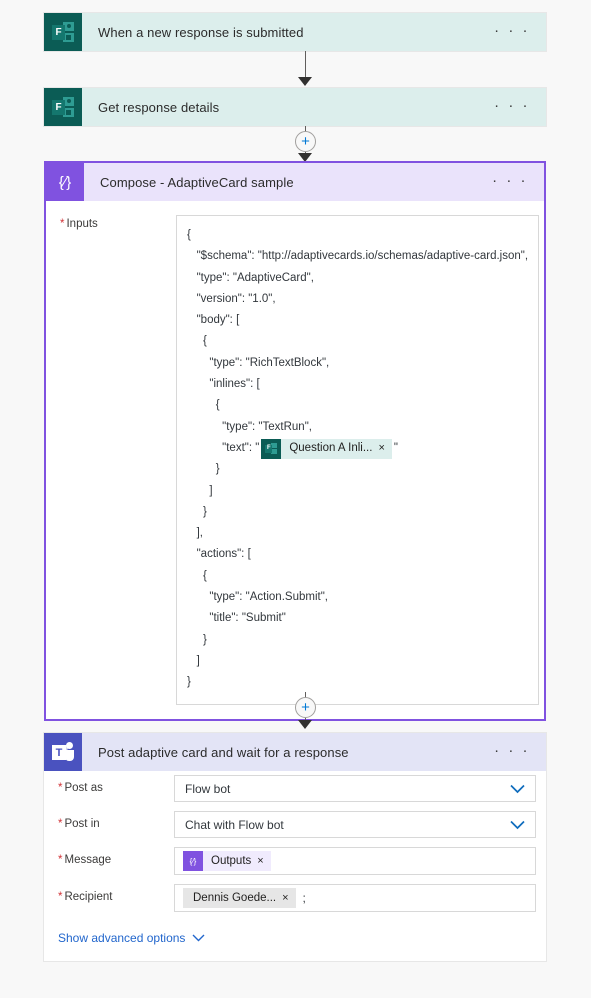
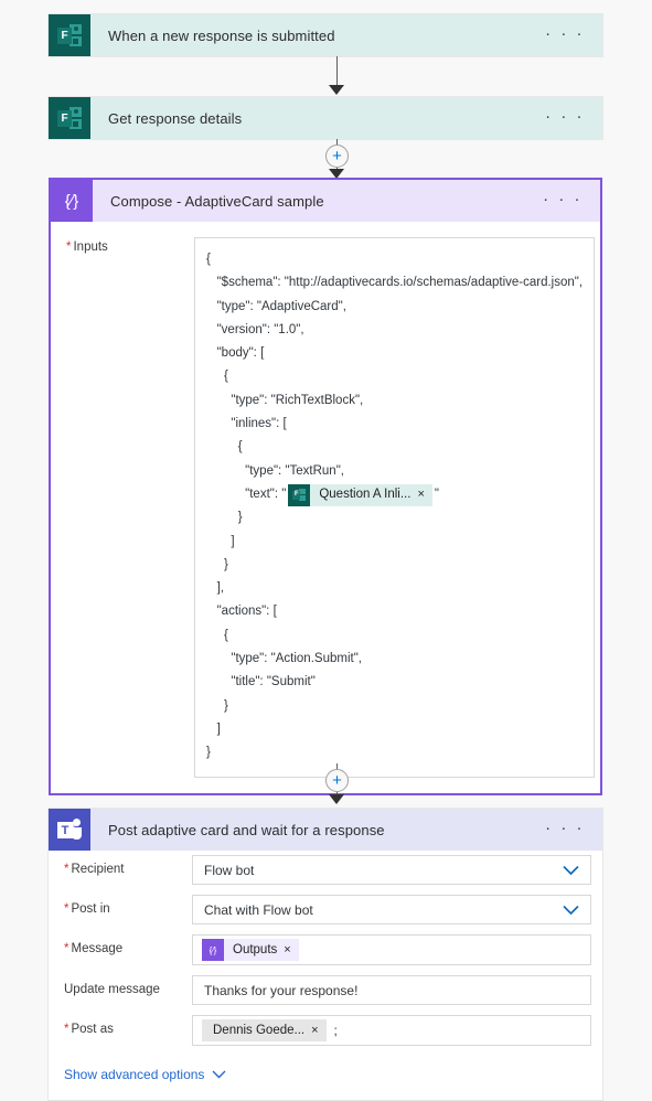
  F
  When a new response is submitted
  · · ·
  F
  Get response details
  · · ·
  +
  {∕}
  Compose - AdaptiveCard sample
  · · ·
  * Inputs
  {
  "$schema": "http://adaptivecards.io/schemas/adaptive-card.json",
  "type": "AdaptiveCard",
  "version": "1.0",
  "body": [
  {
  "type": "RichTextBlock",
  "inlines": [
  {
  "type": "TextRun",
  "text": "
  Question A Inli...
  ×
  "
  }
  ]
  }
  ],
  "actions": [
  {
  "type": "Action.Submit",
  "title": "Submit"
  }
  ]
  }
  +
  T
  Post adaptive card and wait for a response
  · · ·
- * Post as
+ * Recipient
  Flow bot
  * Post in
  Chat with Flow bot
  * Message
  {∕}
  Outputs
  ×
+ Update message
+ Thanks for your response!
- * Recipient
+ * Post as
  Dennis Goede...
  ×
  ;
  Show advanced options
